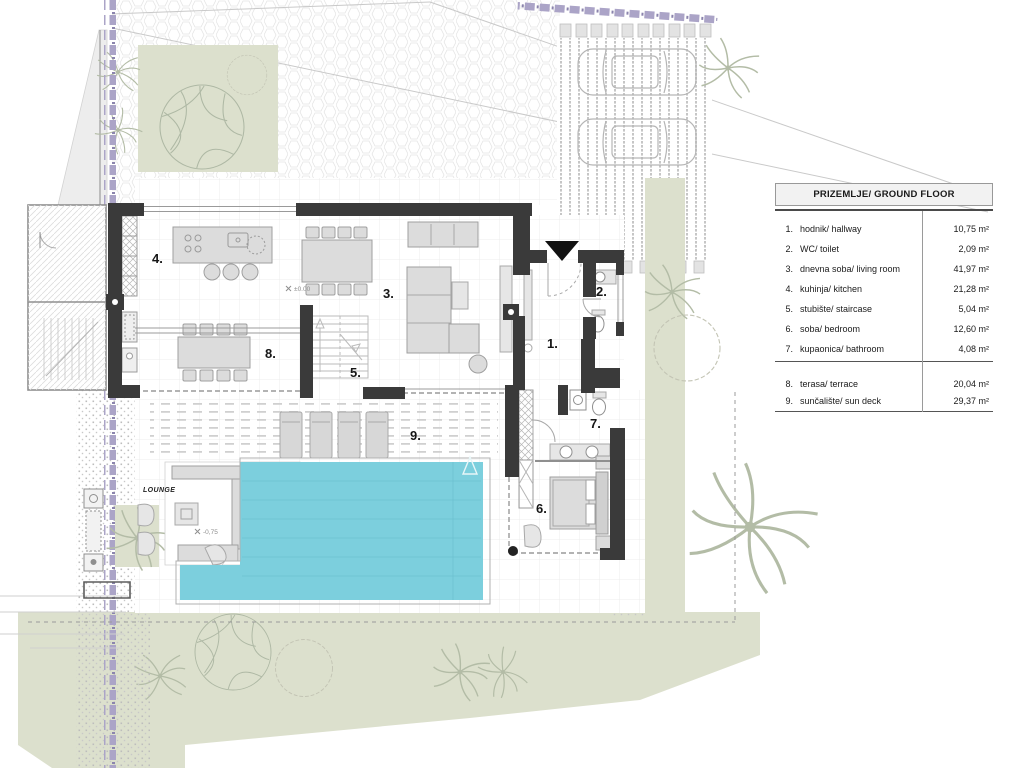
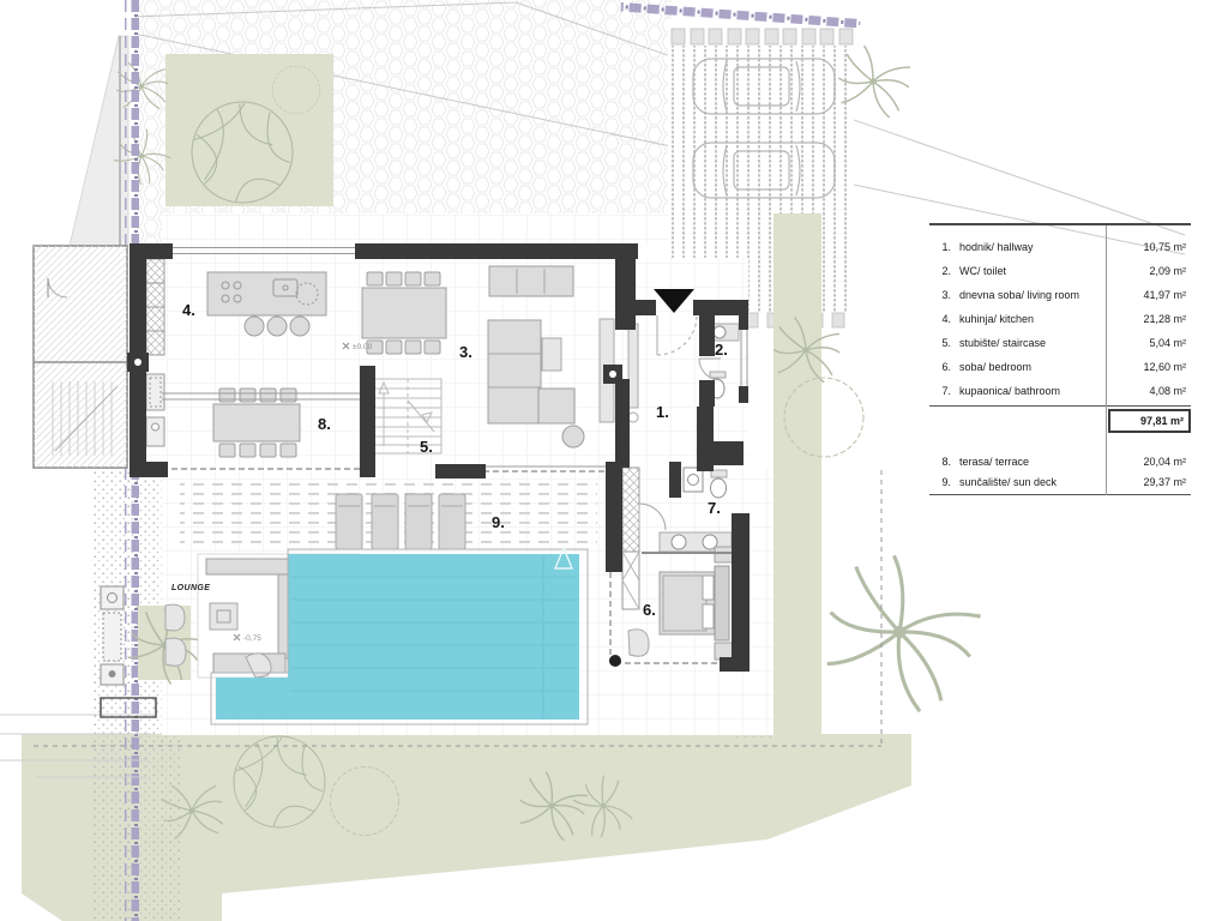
  4.
  3.
  8.
  5.
  1.
  2.
  7.
  6.
  9.
- PRIZEMLJE/ GROUND FLOOR
  1.
  hodnik/ hallway
  10,75 m²
  2.
  WC/ toilet
  2,09 m²
  3.
  dnevna soba/ living room
  41,97 m²
  4.
  kuhinja/ kitchen
  21,28 m²
  5.
  stubište/ staircase
  5,04 m²
  6.
  soba/ bedroom
  12,60 m²
  7.
  kupaonica/ bathroom
  4,08 m²
+ 97,81 m²
  8.
  terasa/ terrace
  20,04 m²
  9.
  sunčalište/ sun deck
  29,37 m²
